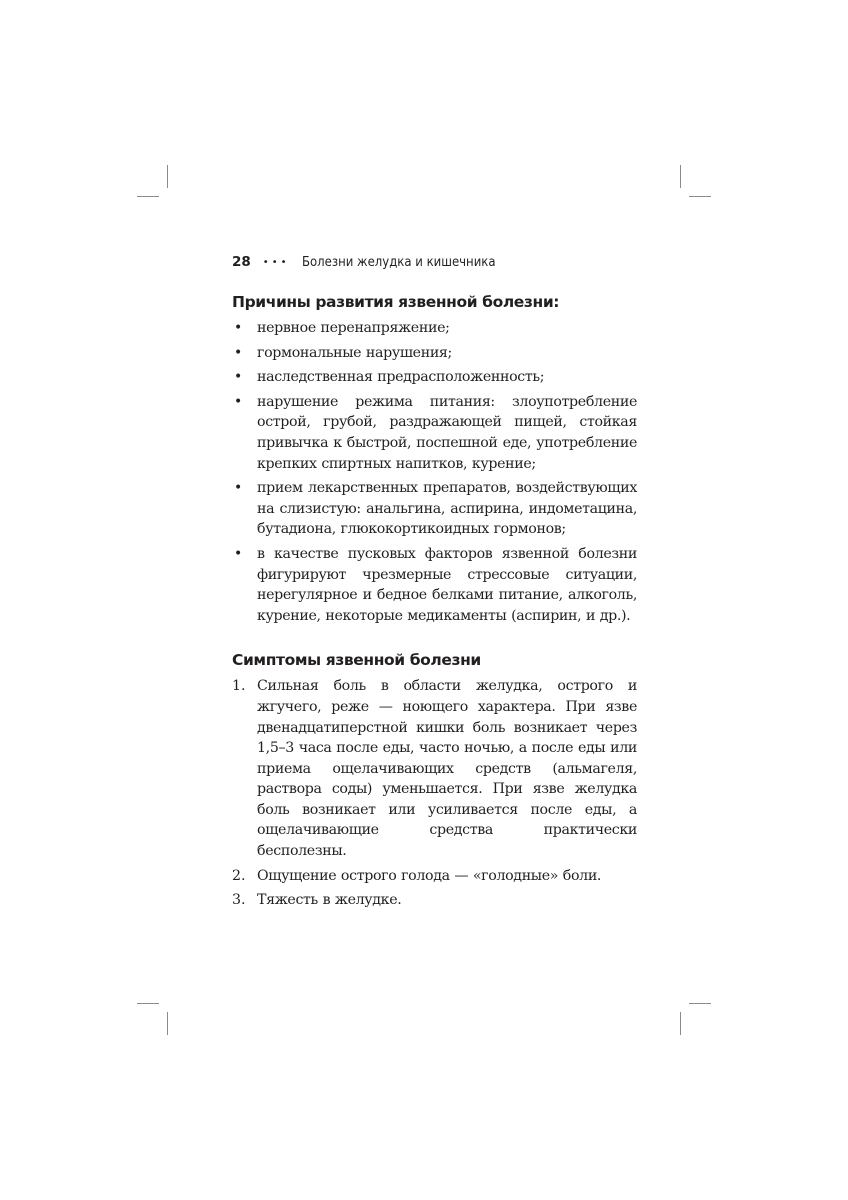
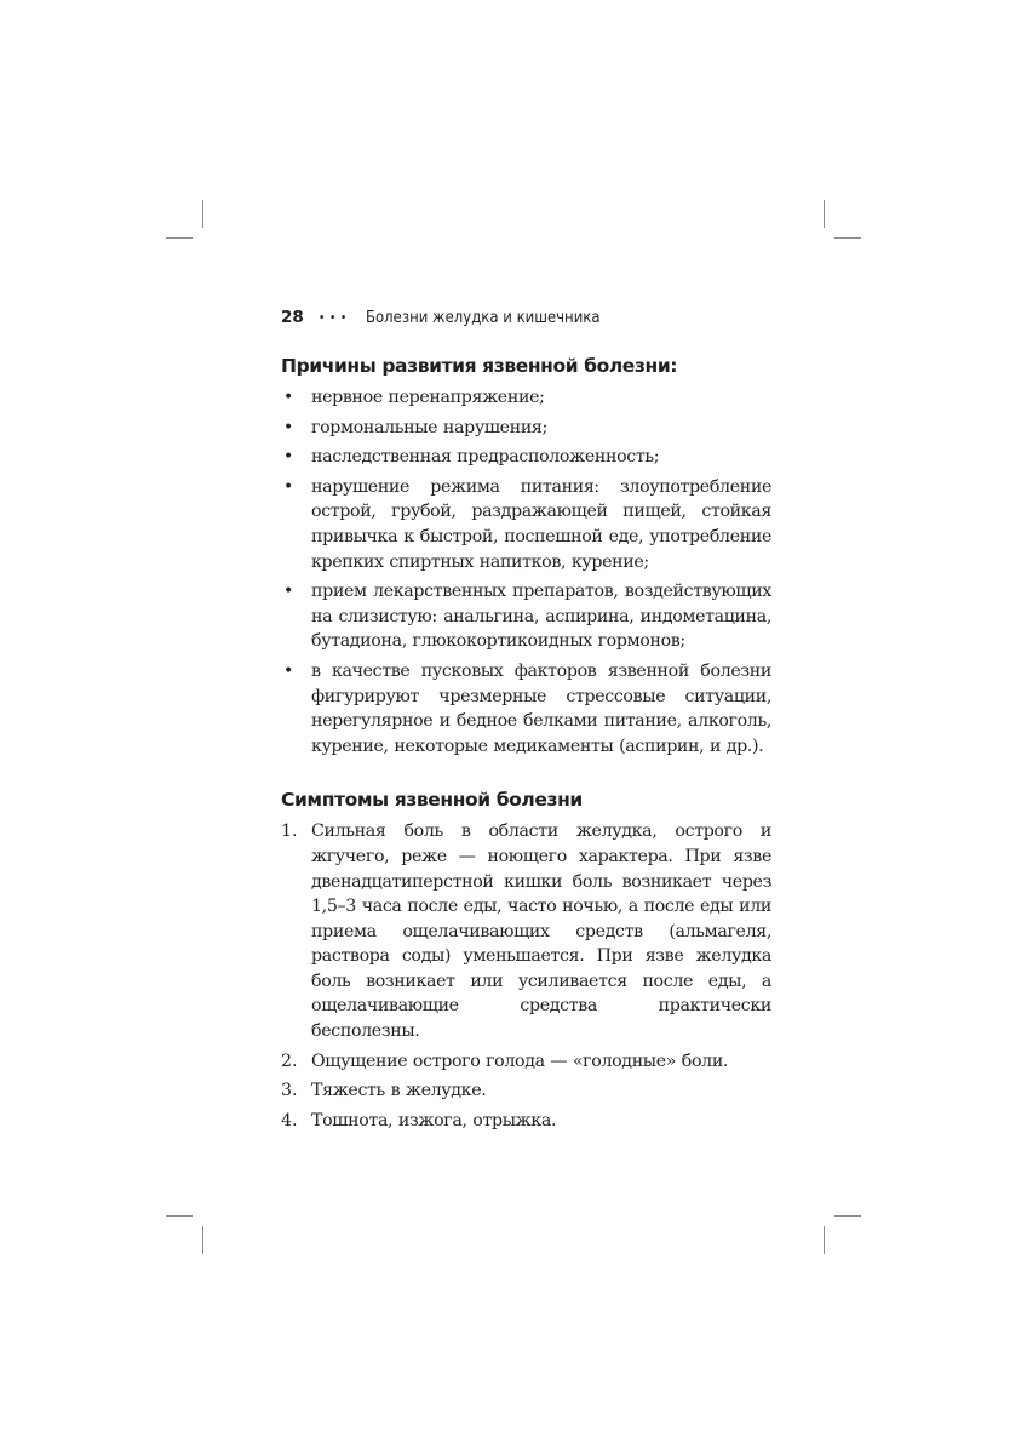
  28
  •••
  Болезни желудка и кишечника
  Причины развития язвенной болезни:
  •
  нервное перенапряжение;
  •
  гормональные нарушения;
  •
  наследственная предрасположенность;
  •
  нарушение режима питания: злоупотребление острой, грубой, раздражающей пищей, стойкая привычка к быстрой, поспешной еде, употребление крепких спиртных напитков, курение;
  •
  прием лекарственных препаратов, воздействующих на слизистую: анальгина, аспирина, индометацина, бутадиона, глюкокортикоидных гормонов;
  •
  в качестве пусковых факторов язвенной болезни фигурируют чрезмерные стрессовые ситуации, нерегулярное и бедное белками питание, алкоголь, курение, некоторые медикаменты (аспирин, и др.).
  Симптомы язвенной болезни
  1.
  Сильная боль в области желудка, острого и жгучего, реже — ноющего характера. При язве двенадцатиперстной кишки боль возникает через 1,5–3 часа после еды, часто ночью, а после еды или приема ощелачивающих средств (альмагеля, раствора соды) уменьшается. При язве желудка боль возникает или усиливается после еды, а ощелачивающие средства практически бесполезны.
  2.
  Ощущение острого голода — «голодные» боли.
  3.
  Тяжесть в желудке.
+ 4.
+ Тошнота, изжога, отрыжка.
